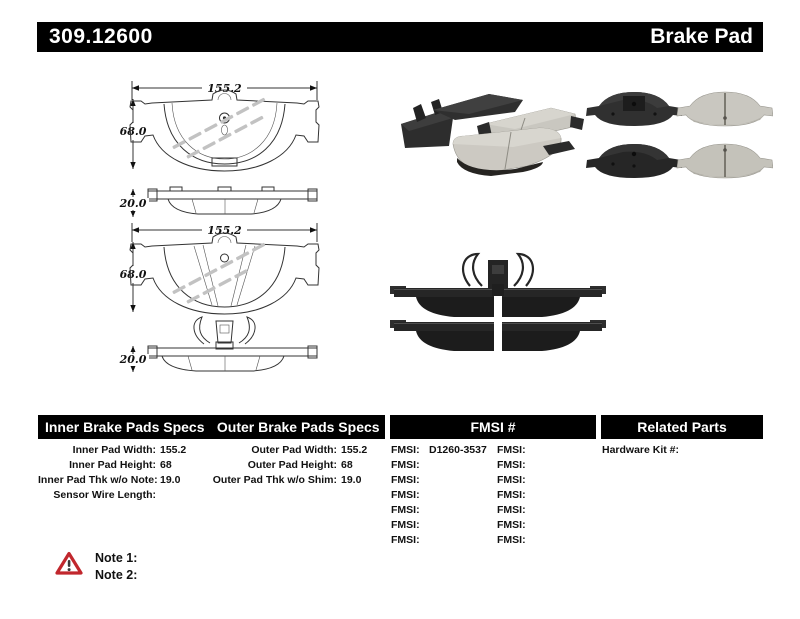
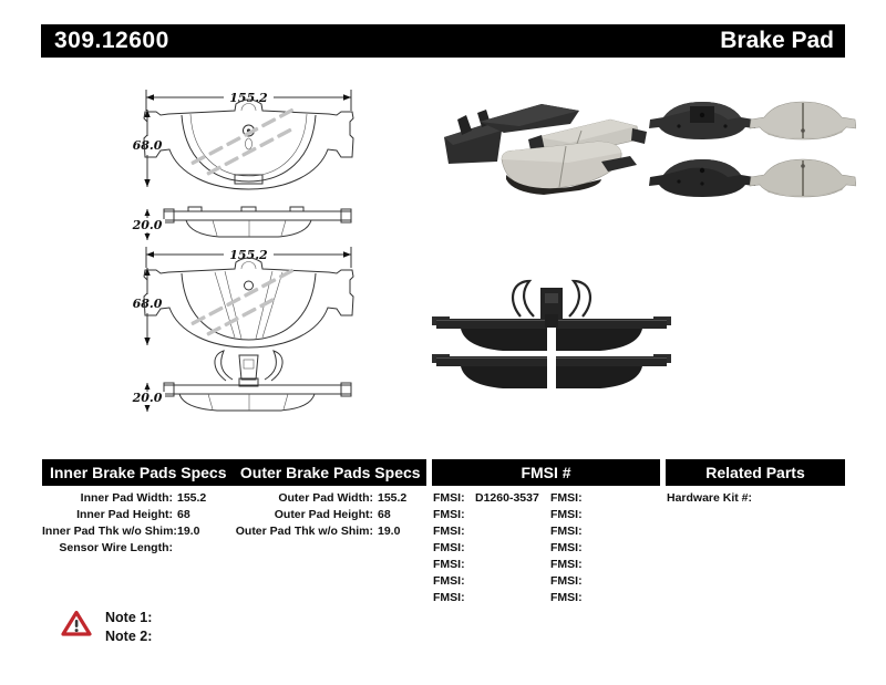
  309.12600
  Brake Pad
  155.2
  68.0
  20.0
  155.2
  68.0
  20.0
  Inner Brake Pads Specs
  Outer Brake Pads Specs
  FMSI #
  Related Parts
  Inner Pad Width:
  155.2
  Inner Pad Height:
  68
- Inner Pad Thk w/o Note:
+ Inner Pad Thk w/o Shim:
  19.0
  Sensor Wire Length:
  Outer Pad Width:
  155.2
  Outer Pad Height:
  68
  Outer Pad Thk w/o Shim:
  19.0
  FMSI:
  D1260-3537
  FMSI:
  FMSI:
  FMSI:
  FMSI:
  FMSI:
  FMSI:
  FMSI:
  FMSI:
  FMSI:
  FMSI:
  FMSI:
  FMSI:
  FMSI:
  Hardware Kit #:
  Note 1:
  Note 2:
